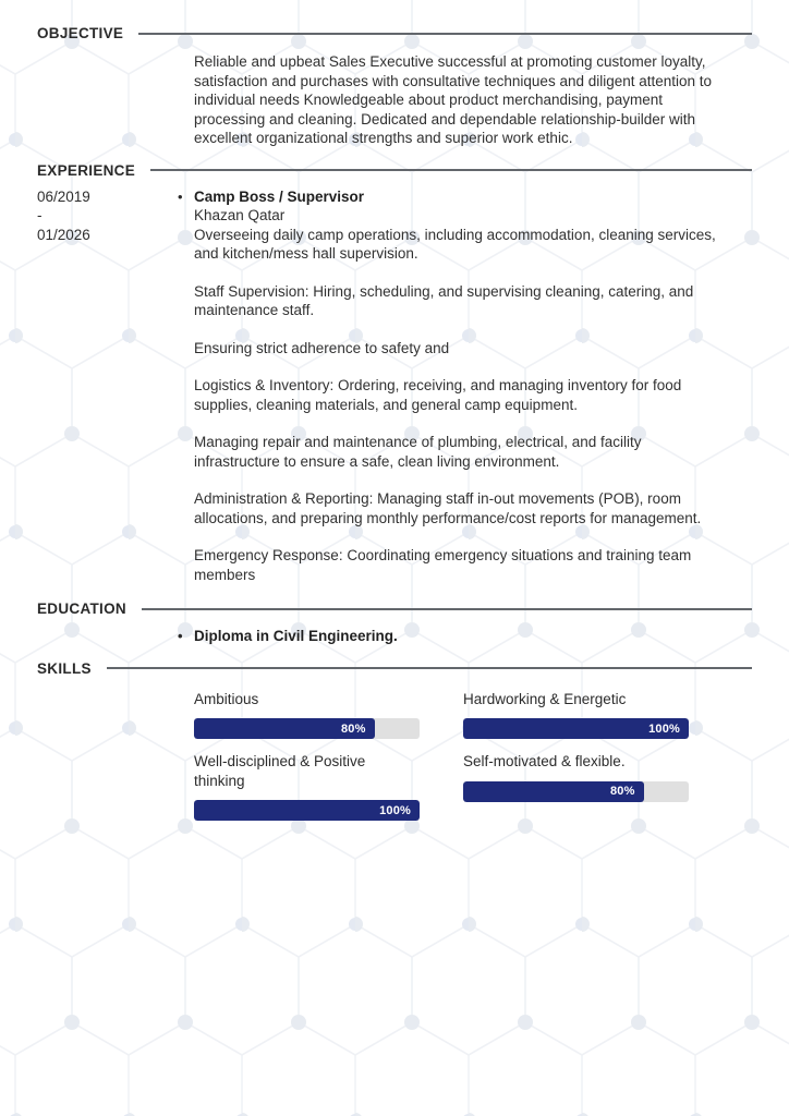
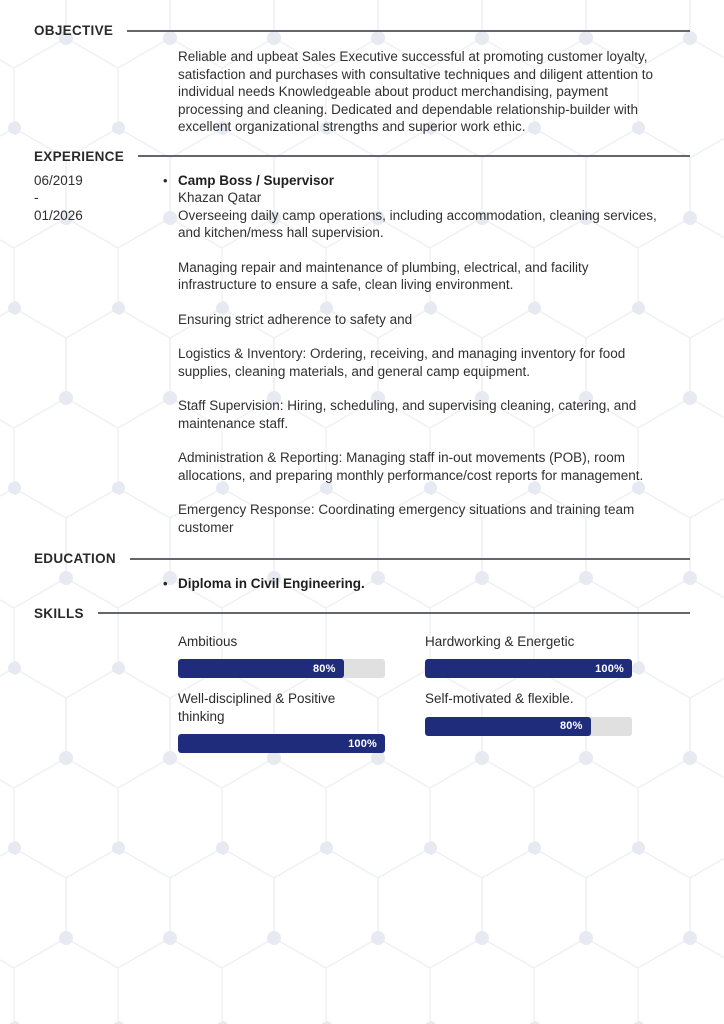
  OBJECTIVE
  Reliable and upbeat Sales Executive successful at promoting customer loyalty, satisfaction and purchases with consultative techniques and diligent attention to individual needs Knowledgeable about product merchandising, payment processing and cleaning. Dedicated and dependable relationship-builder with excellent organizational strengths and superior work ethic.
  EXPERIENCE
  06/2019
  -
  01/2026
  •
  Camp Boss / Supervisor
  Khazan Qatar
  Overseeing daily camp operations, including accommodation, cleaning services, and kitchen/mess hall supervision.
- Staff Supervision: Hiring, scheduling, and supervising cleaning, catering, and maintenance staff.
+ Managing repair and maintenance of plumbing, electrical, and facility infrastructure to ensure a safe, clean living environment.
  Ensuring strict adherence to safety and
  Logistics & Inventory: Ordering, receiving, and managing inventory for food supplies, cleaning materials, and general camp equipment.
- Managing repair and maintenance of plumbing, electrical, and facility infrastructure to ensure a safe, clean living environment.
+ Staff Supervision: Hiring, scheduling, and supervising cleaning, catering, and maintenance staff.
  Administration & Reporting: Managing staff in-out movements (POB), room allocations, and preparing monthly performance/cost reports for management.
- Emergency Response: Coordinating emergency situations and training team members
+ Emergency Response: Coordinating emergency situations and training team customer
  EDUCATION
  •
  Diploma in Civil Engineering.
  SKILLS
  Ambitious
  80%
  Hardworking & Energetic
  100%
  Well-disciplined & Positive thinking
  100%
  Self-motivated & flexible.
  80%
